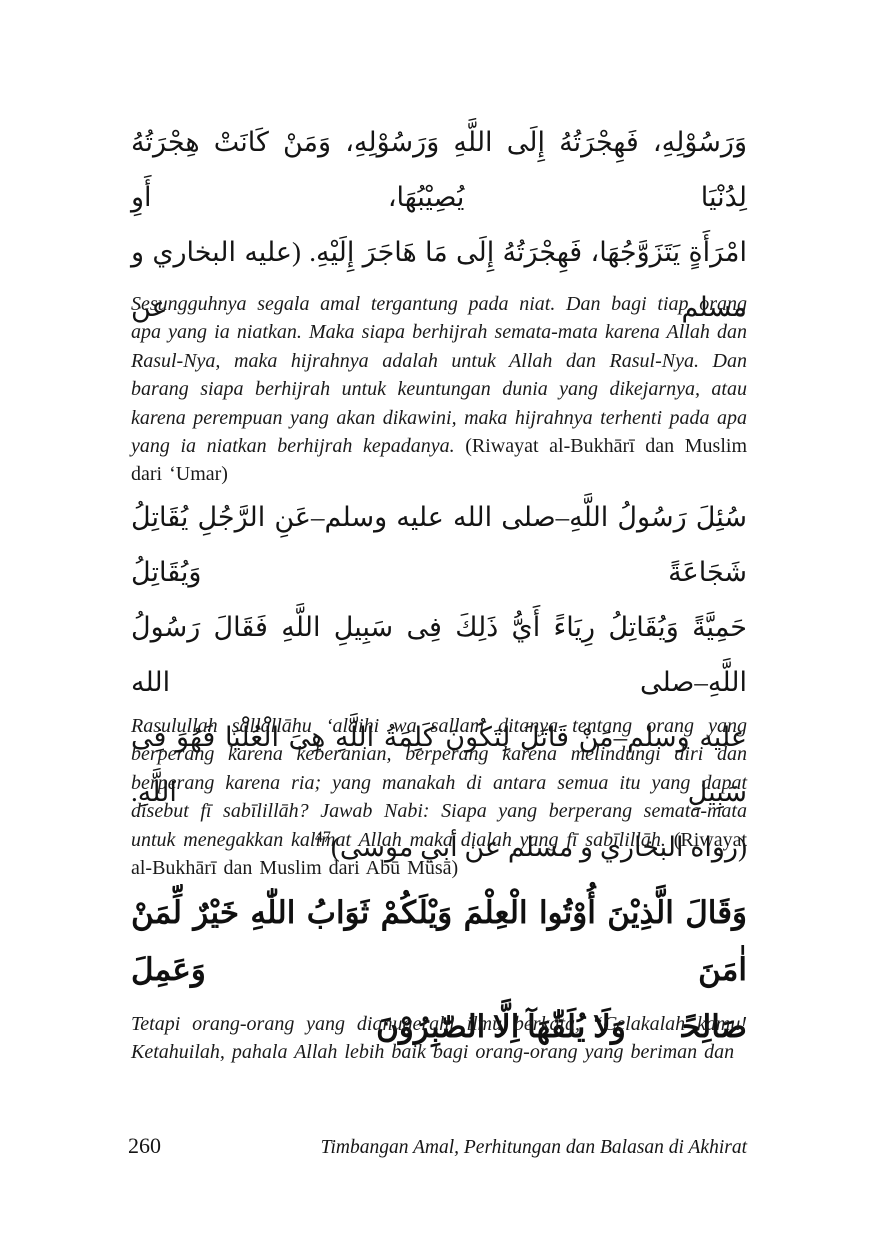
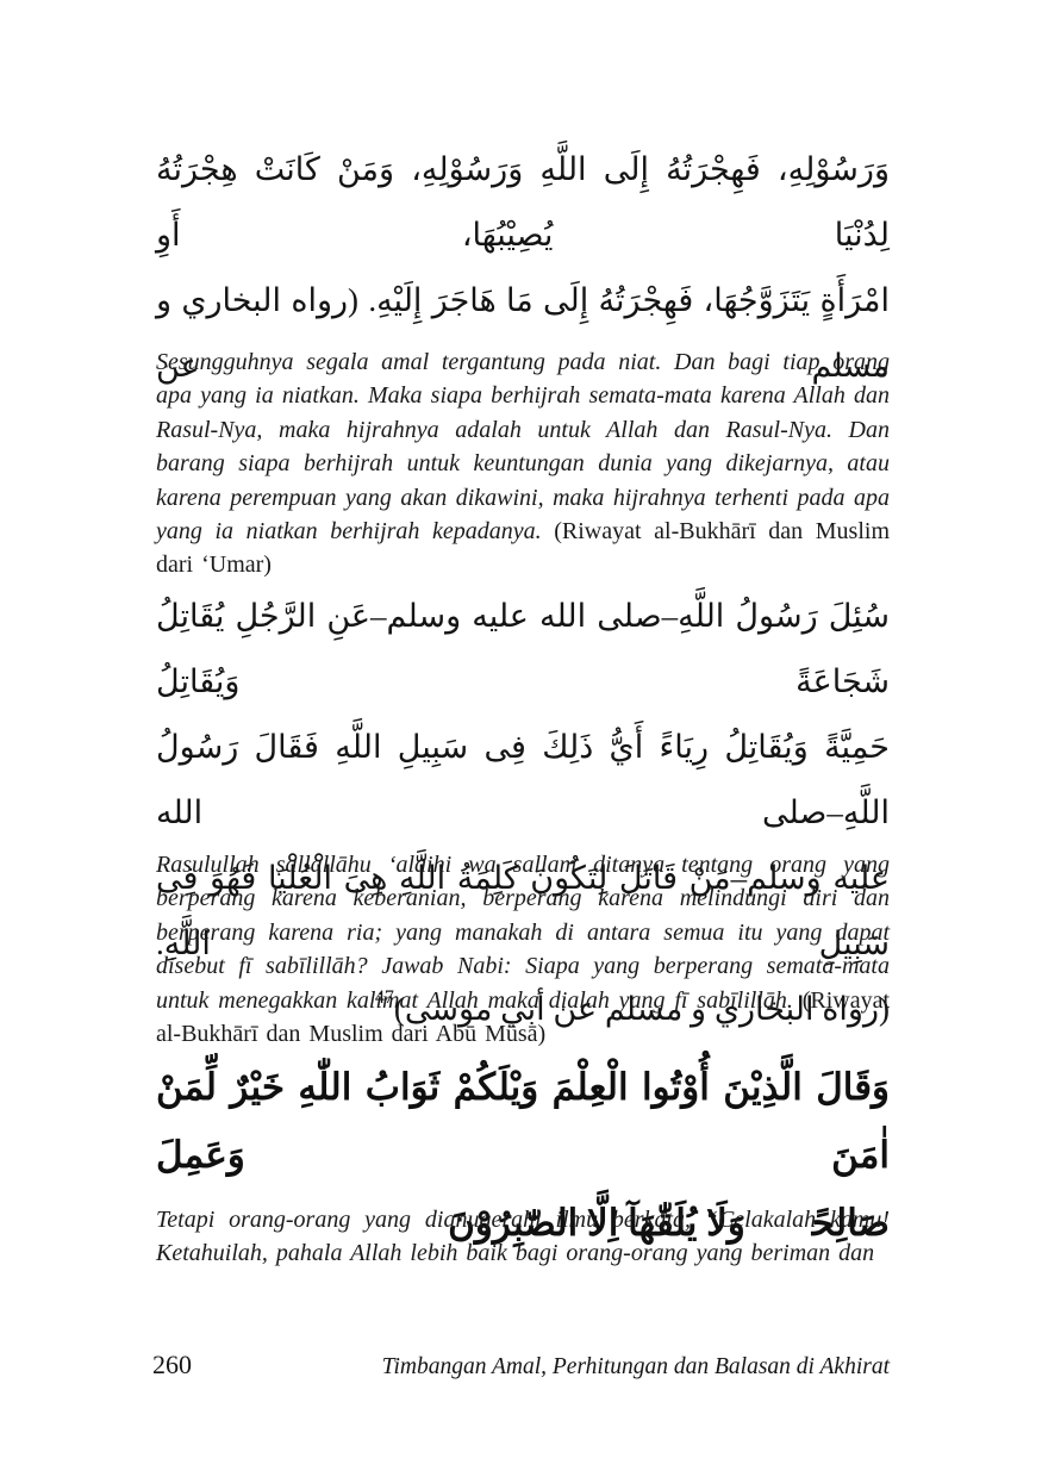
  وَرَسُوْلِهِ، فَهِجْرَتُهُ إِلَى اللَّهِ وَرَسُوْلِهِ، وَمَنْ كَانَتْ هِجْرَتُهُ لِدُنْيَا يُصِيْبُهَا، أَوِ
- امْرَأَةٍ يَتَزَوَّجُهَا، فَهِجْرَتُهُ إِلَى مَا هَاجَرَ إِلَيْهِ. (عليه البخاري و مسلم عن
+ امْرَأَةٍ يَتَزَوَّجُهَا، فَهِجْرَتُهُ إِلَى مَا هَاجَرَ إِلَيْهِ. (رواه البخاري و مسلم عن
  Sesungguhnya segala amal tergantung pada niat. Dan bagi tiap orang apa yang ia niatkan. Maka siapa berhijrah semata-mata karena Allah dan Rasul-Nya, maka hijrahnya adalah untuk Allah dan Rasul-Nya. Dan barang siapa berhijrah untuk keuntungan dunia yang dikejarnya, atau karena perempuan yang akan dikawini, maka hijrahnya terhenti pada apa yang ia niatkan berhijrah kepadanya. (Riwayat al-Bukhārī dan Muslim dari ‘Umar)
  سُئِلَ رَسُولُ اللَّهِ–صلى الله عليه وسلم–عَنِ الرَّجُلِ يُقَاتِلُ شَجَاعَةً وَيُقَاتِلُ
  حَمِيَّةً وَيُقَاتِلُ رِيَاءً أَيُّ ذَلِكَ فِى سَبِيلِ اللَّهِ فَقَالَ رَسُولُ اللَّهِ–صلى الله
  عليه وسلم–مَنْ قَاتَلَ لِتَكُونَ كَلِمَةُ اللَّهِ هِىَ الْعُلْيَا فَهُوَ فِى سَبِيلِ اللَّهِ.
  (رواه البخاري و مسلم عن أبي موسى)47
  Rasulullah ṣallallāhu ‘alaihi wa sallam ditanya tentang orang yang berperang karena keberanian, berperang karena melindungi diri dan berperang karena ria; yang manakah di antara semua itu yang dapat disebut fī sabīlillāh? Jawab Nabi: Siapa yang berperang semata-mata untuk menegakkan kalimat Allah maka dialah yang fī sabīlillāh. (Riwayat al-Bukhārī dan Muslim dari Abū Mūsā)
  وَقَالَ الَّذِيْنَ أُوْتُوا الْعِلْمَ وَيْلَكُمْ ثَوَابُ اللّٰهِ خَيْرٌ لِّمَنْ اٰمَنَ وَعَمِلَ
  صَالِحًاۚ وَلَا يُلَقّٰهَآ اِلَّا الصّٰبِرُوْنَ
  Tetapi orang-orang yang dianugerahi ilmu berkata, “Celakalah kamu! Ketahuilah, pahala Allah lebih baik bagi orang-orang yang beriman dan
  260
  Timbangan Amal, Perhitungan dan Balasan di Akhirat
